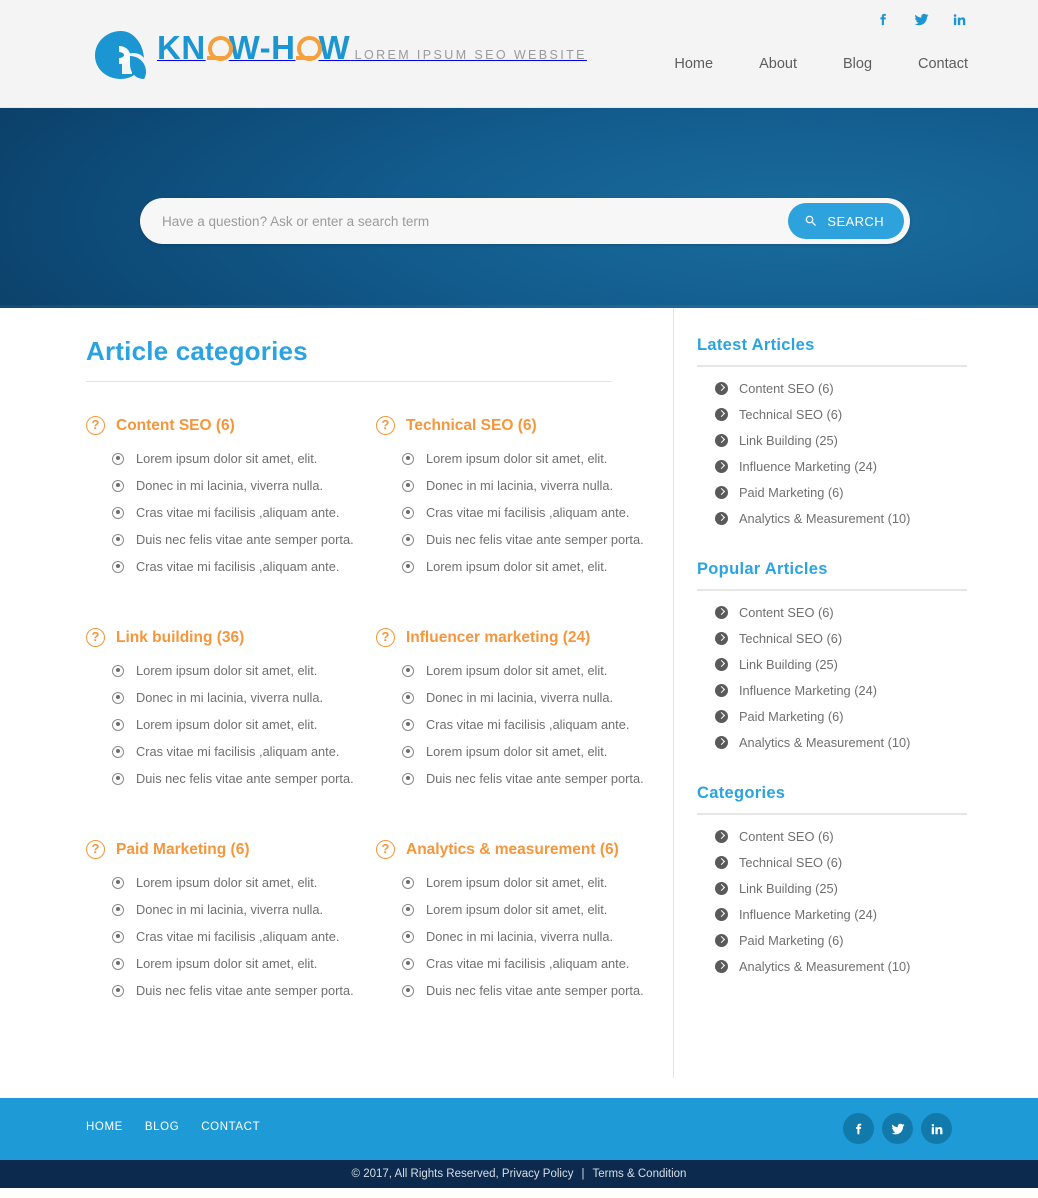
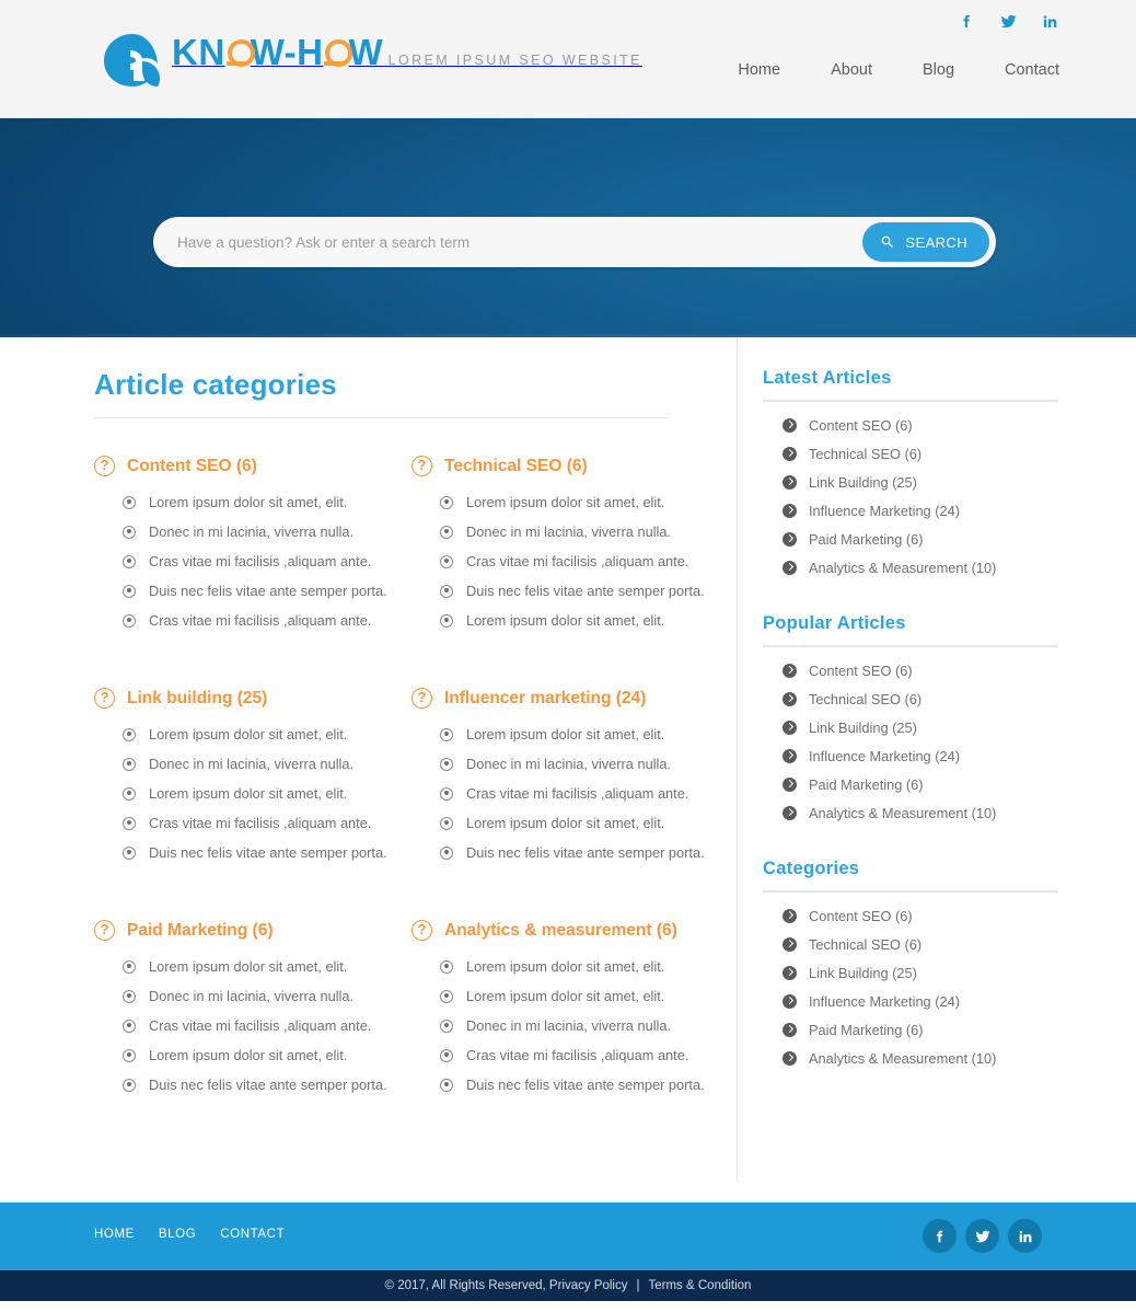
  KNOW-HOW LOREM IPSUM SEO WEBSITE
  Home
  About
  Blog
  Contact
  Have a question? Ask or enter a search term
  SEARCH
  Article categories
  ?
  Content SEO (6)
  Lorem ipsum dolor sit amet, elit.
  Donec in mi lacinia, viverra nulla.
  Cras vitae mi facilisis ,aliquam ante.
  Duis nec felis vitae ante semper porta.
  Cras vitae mi facilisis ,aliquam ante.
  ?
  Technical SEO (6)
  Lorem ipsum dolor sit amet, elit.
  Donec in mi lacinia, viverra nulla.
  Cras vitae mi facilisis ,aliquam ante.
  Duis nec felis vitae ante semper porta.
  Lorem ipsum dolor sit amet, elit.
  ?
- Link building (36)
+ Link building (25)
  Lorem ipsum dolor sit amet, elit.
  Donec in mi lacinia, viverra nulla.
  Lorem ipsum dolor sit amet, elit.
  Cras vitae mi facilisis ,aliquam ante.
  Duis nec felis vitae ante semper porta.
  ?
  Influencer marketing (24)
  Lorem ipsum dolor sit amet, elit.
  Donec in mi lacinia, viverra nulla.
  Cras vitae mi facilisis ,aliquam ante.
  Lorem ipsum dolor sit amet, elit.
  Duis nec felis vitae ante semper porta.
  ?
  Paid Marketing (6)
  Lorem ipsum dolor sit amet, elit.
  Donec in mi lacinia, viverra nulla.
  Cras vitae mi facilisis ,aliquam ante.
  Lorem ipsum dolor sit amet, elit.
  Duis nec felis vitae ante semper porta.
  ?
  Analytics & measurement (6)
  Lorem ipsum dolor sit amet, elit.
  Lorem ipsum dolor sit amet, elit.
  Donec in mi lacinia, viverra nulla.
  Cras vitae mi facilisis ,aliquam ante.
  Duis nec felis vitae ante semper porta.
  Latest Articles
  Content SEO (6)
  Technical SEO (6)
  Link Building (25)
  Influence Marketing (24)
  Paid Marketing (6)
  Analytics & Measurement (10)
  Popular Articles
  Content SEO (6)
  Technical SEO (6)
  Link Building (25)
  Influence Marketing (24)
  Paid Marketing (6)
  Analytics & Measurement (10)
  Categories
  Content SEO (6)
  Technical SEO (6)
  Link Building (25)
  Influence Marketing (24)
  Paid Marketing (6)
  Analytics & Measurement (10)
  HOME
  BLOG
  CONTACT
  © 2017, All Rights Reserved, Privacy Policy
  |
  Terms & Condition
